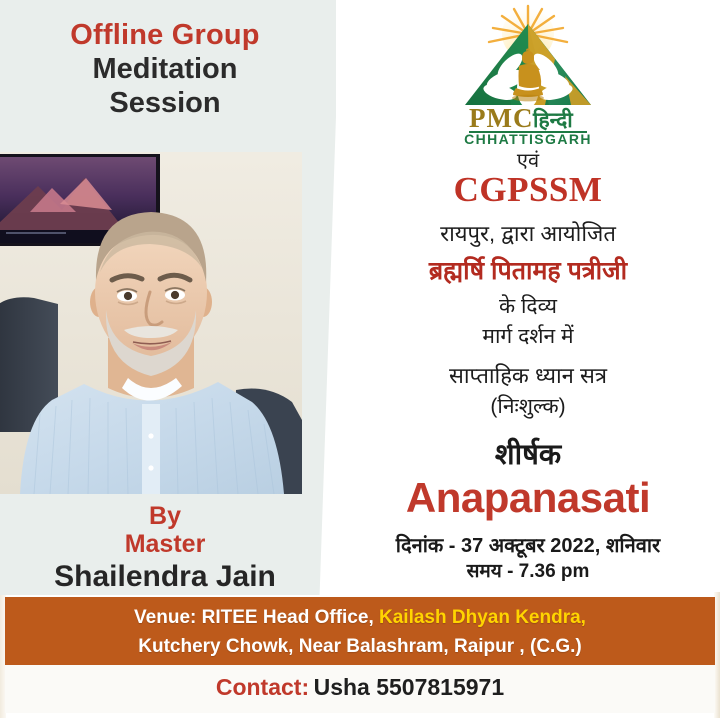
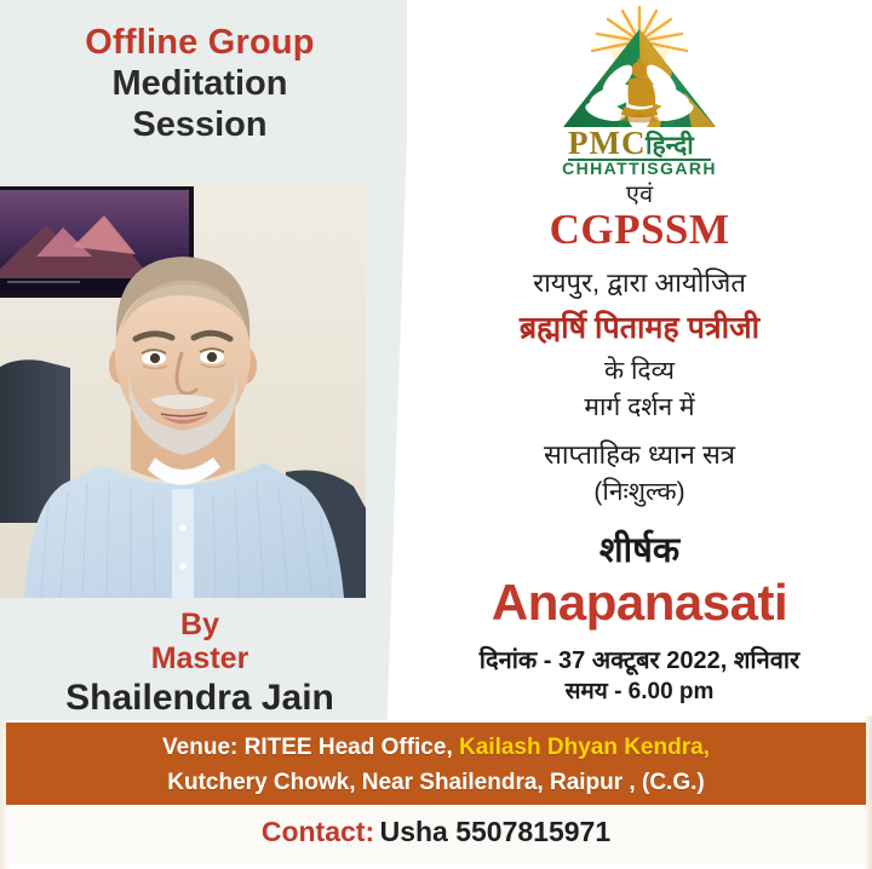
  Offline Group
  Meditation
  Session
  By
  Master
  Shailendra Jain
  PMC
  हिन्दी
  CHHATTISGARH
  एवं
  CGPSSM
  रायपुर, द्वारा आयोजित
  ब्रह्मर्षि पितामह पत्रीजी
  के दिव्य
  मार्ग दर्शन में
  साप्ताहिक ध्यान सत्र
  (निःशुल्क)
  शीर्षक
  Anapanasati
  दिनांक - 37 अक्टूबर 2022, शनिवार
- समय - 7.36 pm
+ समय - 6.00 pm
  Venue: RITEE Head Office, Kailash Dhyan Kendra,
- Kutchery Chowk, Near Balashram, Raipur , (C.G.)
+ Kutchery Chowk, Near Shailendra, Raipur , (C.G.)
  Contact: Usha 5507815971
